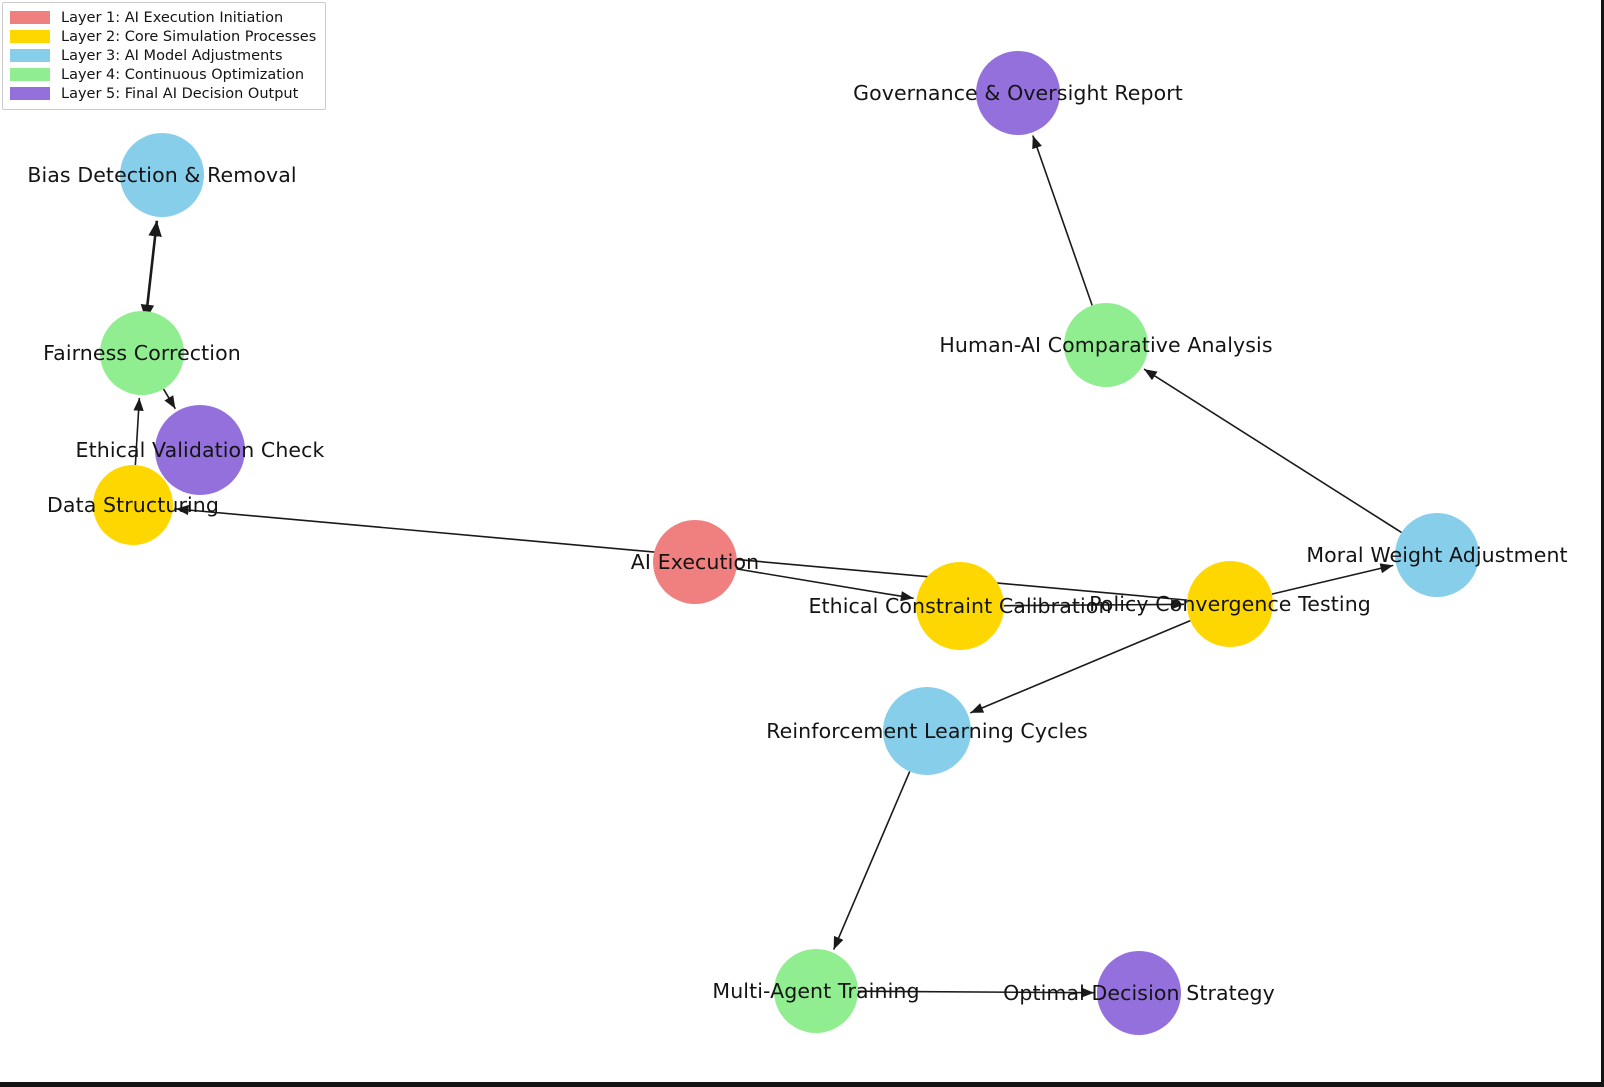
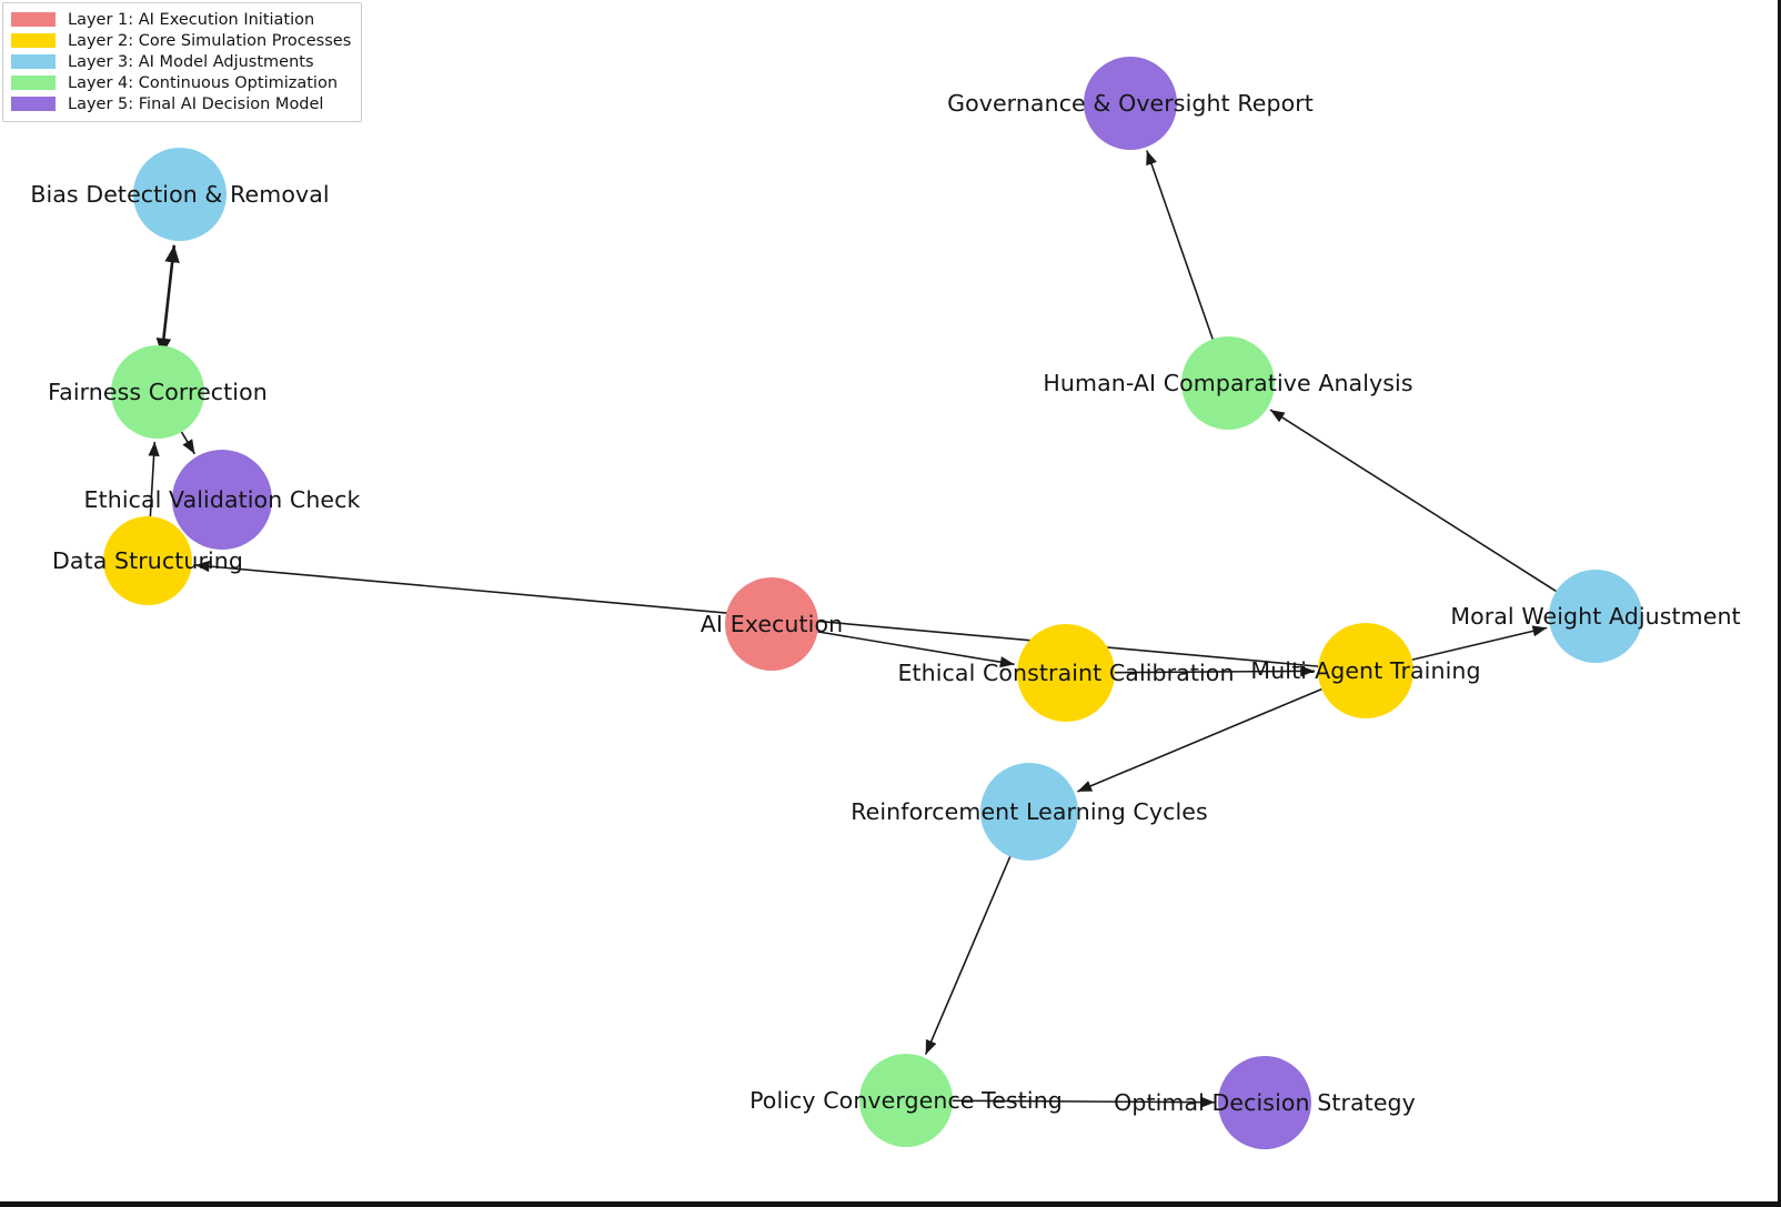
  AI Execution
  Data Structuring
  Ethical Constraint Calibration
- Policy Convergence Testing
+ Multi-Agent Training
  Bias Detection & Removal
  Reinforcement Learning Cycles
  Moral Weight Adjustment
  Fairness Correction
  Human-AI Comparative Analysis
- Multi-Agent Training
+ Policy Convergence Testing
  Ethical Validation Check
  Governance & Oversight Report
  Optimal Decision Strategy
  Layer 1: AI Execution Initiation
  Layer 2: Core Simulation Processes
  Layer 3: AI Model Adjustments
  Layer 4: Continuous Optimization
- Layer 5: Final AI Decision Output
+ Layer 5: Final AI Decision Model
